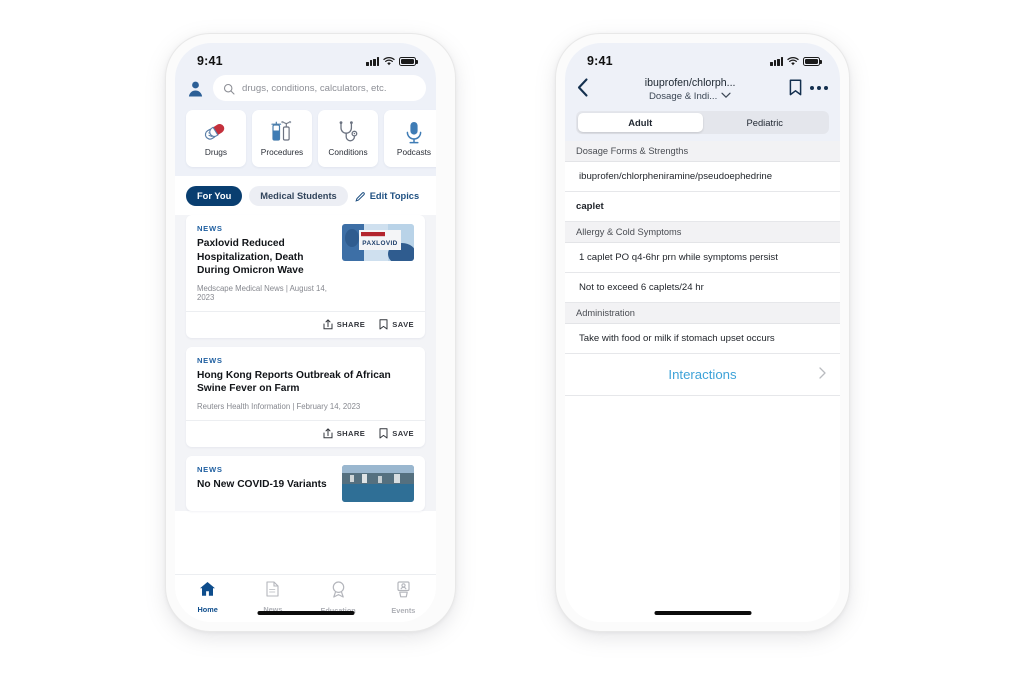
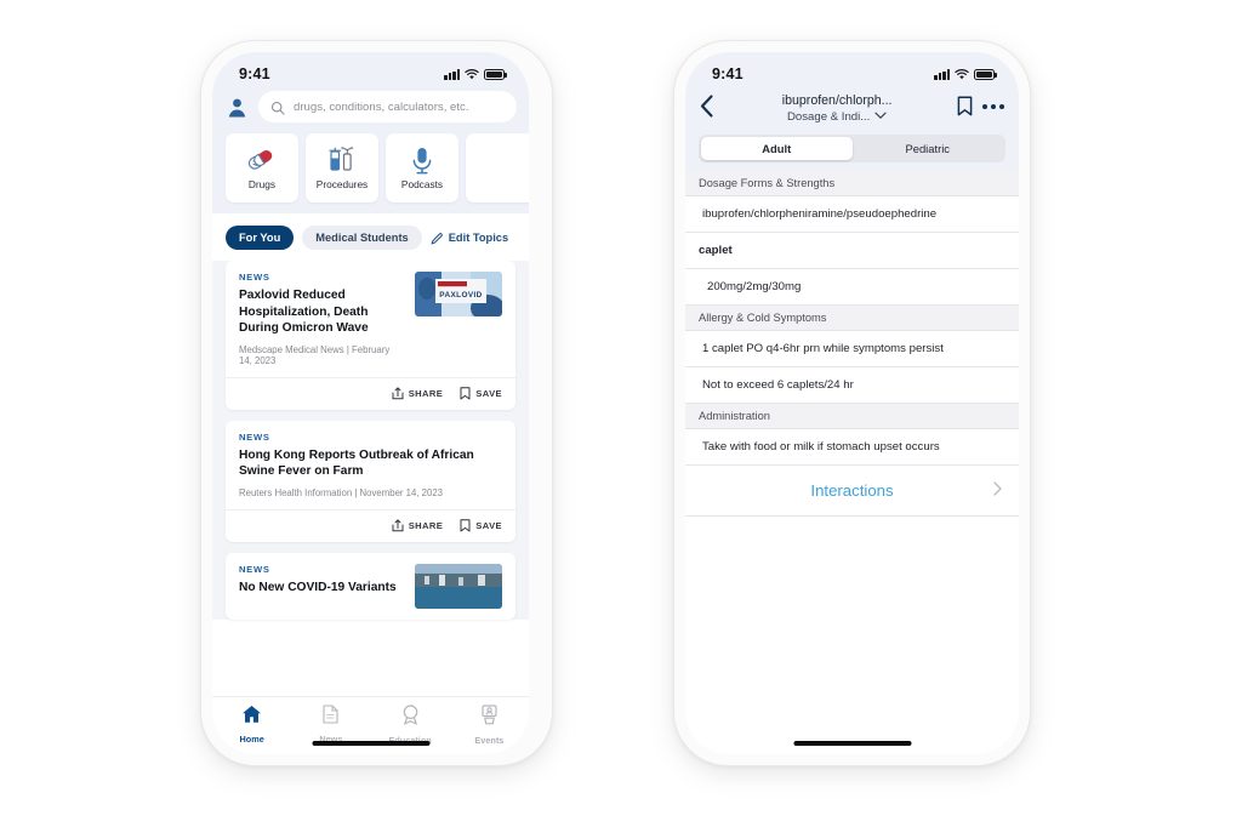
  9:41
  drugs, conditions, calculators, etc.
  Drugs
  Procedures
- Conditions
  Podcasts
  For You
  Medical Students
  Edit Topics
  NEWS
  Paxlovid Reduced Hospitalization, Death During Omicron Wave
- Medscape Medical News | August 14, 2023
+ Medscape Medical News | February 14, 2023
  SHARE
  SAVE
  NEWS
  Hong Kong Reports Outbreak of African Swine Fever on Farm
- Reuters Health Information | February 14, 2023
+ Reuters Health Information | November 14, 2023
  SHARE
  SAVE
  NEWS
  No New COVID-19 Variants
  Home
  News
  Events
  9:41
  ibuprofen/chlorph...
  Dosage & Indi...
  Adult
  Pediatric
  Dosage Forms & Strengths
  ibuprofen/chlorpheniramine/pseudoephedrine
  caplet
+ 200mg/2mg/30mg
  Allergy & Cold Symptoms
  1 caplet PO q4-6hr prn while symptoms persist
  Not to exceed 6 caplets/24 hr
  Administration
  Take with food or milk if stomach upset occurs
  Interactions
